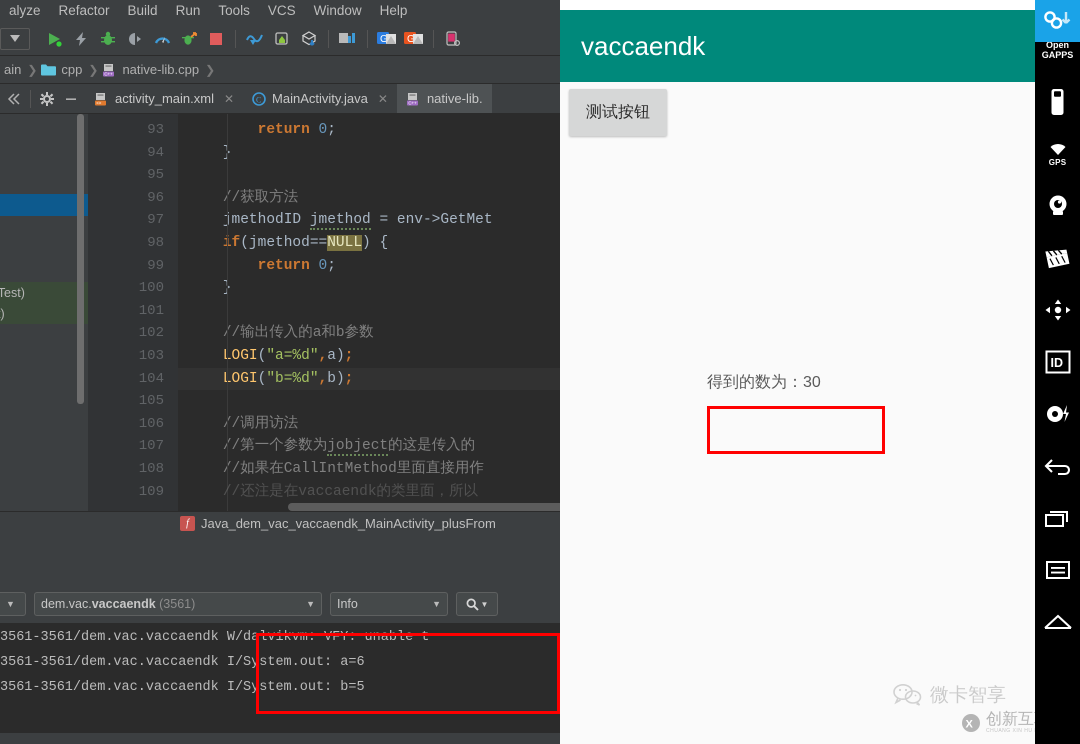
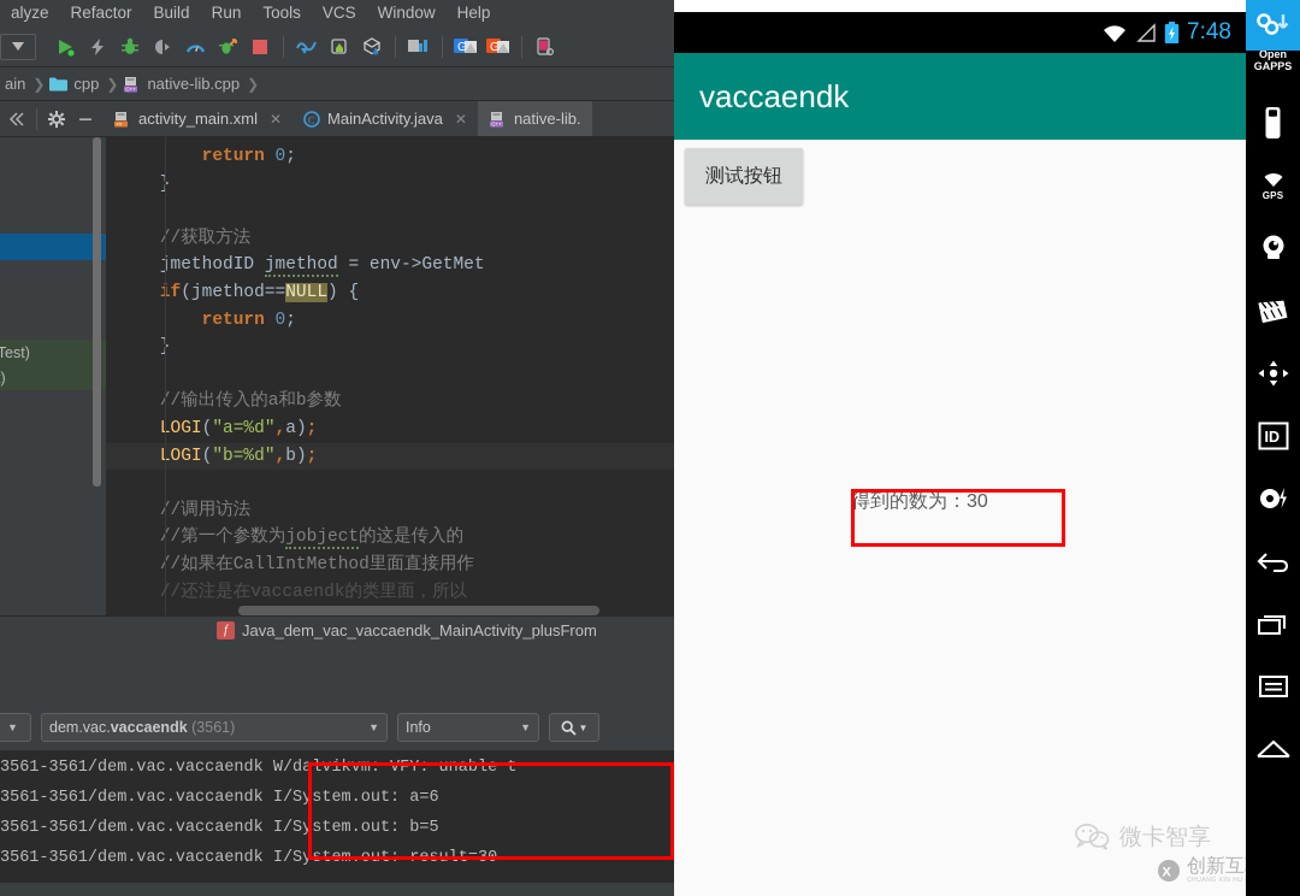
  alyze
  Refactor
  Build
  Run
  Tools
  VCS
  Window
  Help
  G
  G
  ain
  ❯
  cpp
  ❯
  native-lib.cpp
  ❯
  activity_main.xml
  ✕
  C
  MainActivity.java
  ✕
  native-lib.
- 93
- 94
- 95
- 96
- 97
- 98
- 99
- 100
- 101
- 102
- 103
- 104
- 105
- 106
- 107
- 108
- 109
  return 0;
  /获取方法
  methodID jmethod = env->GetMet
  f(jmethod==NULL) {
  return 0;
  /输出传入的a和b参数
  OGI("a=%d",a);
  OGI("b=%d",b);
  /调用访法
  /第一个参数为jobject的这是传入的
  /如果在CallIntMethod里面直接用作
  //还注是在vaccaendk的类里面，所以
  f
  Java_dem_vac_vaccaendk_MainActivity_plusFrom
  ▼
  dem.vac.vaccaendk (3561)
  ▼
  Info
  ▼
  ▼
  3561-3561/dem.vac.vaccaendk W/dalvikvm: VFY: unable t
  3561-3561/dem.vac.vaccaendk I/System.out: a=6
  3561-3561/dem.vac.vaccaendk I/System.out: b=5
+ 3561-3561/dem.vac.vaccaendk I/System.out: result=30
+ 7:48
  vaccaendk
  测试按钮
  得到的数为：30
  微卡智享
  X
  创新互
  Open
  GAPPS
  GPS
  ID
